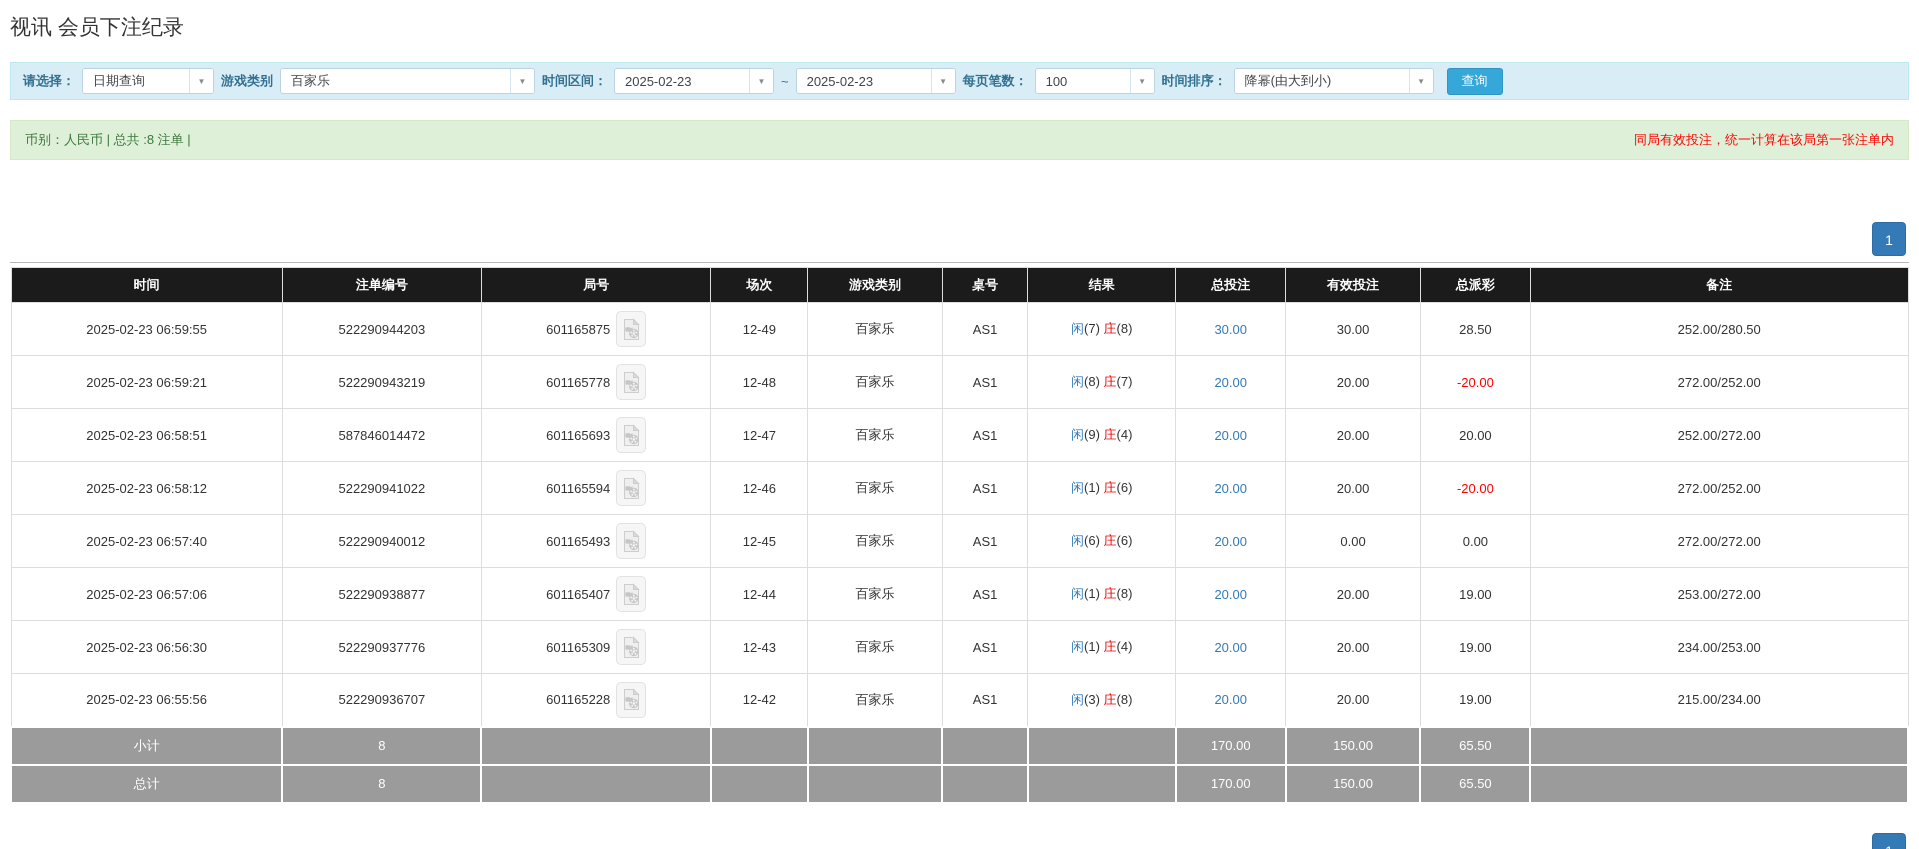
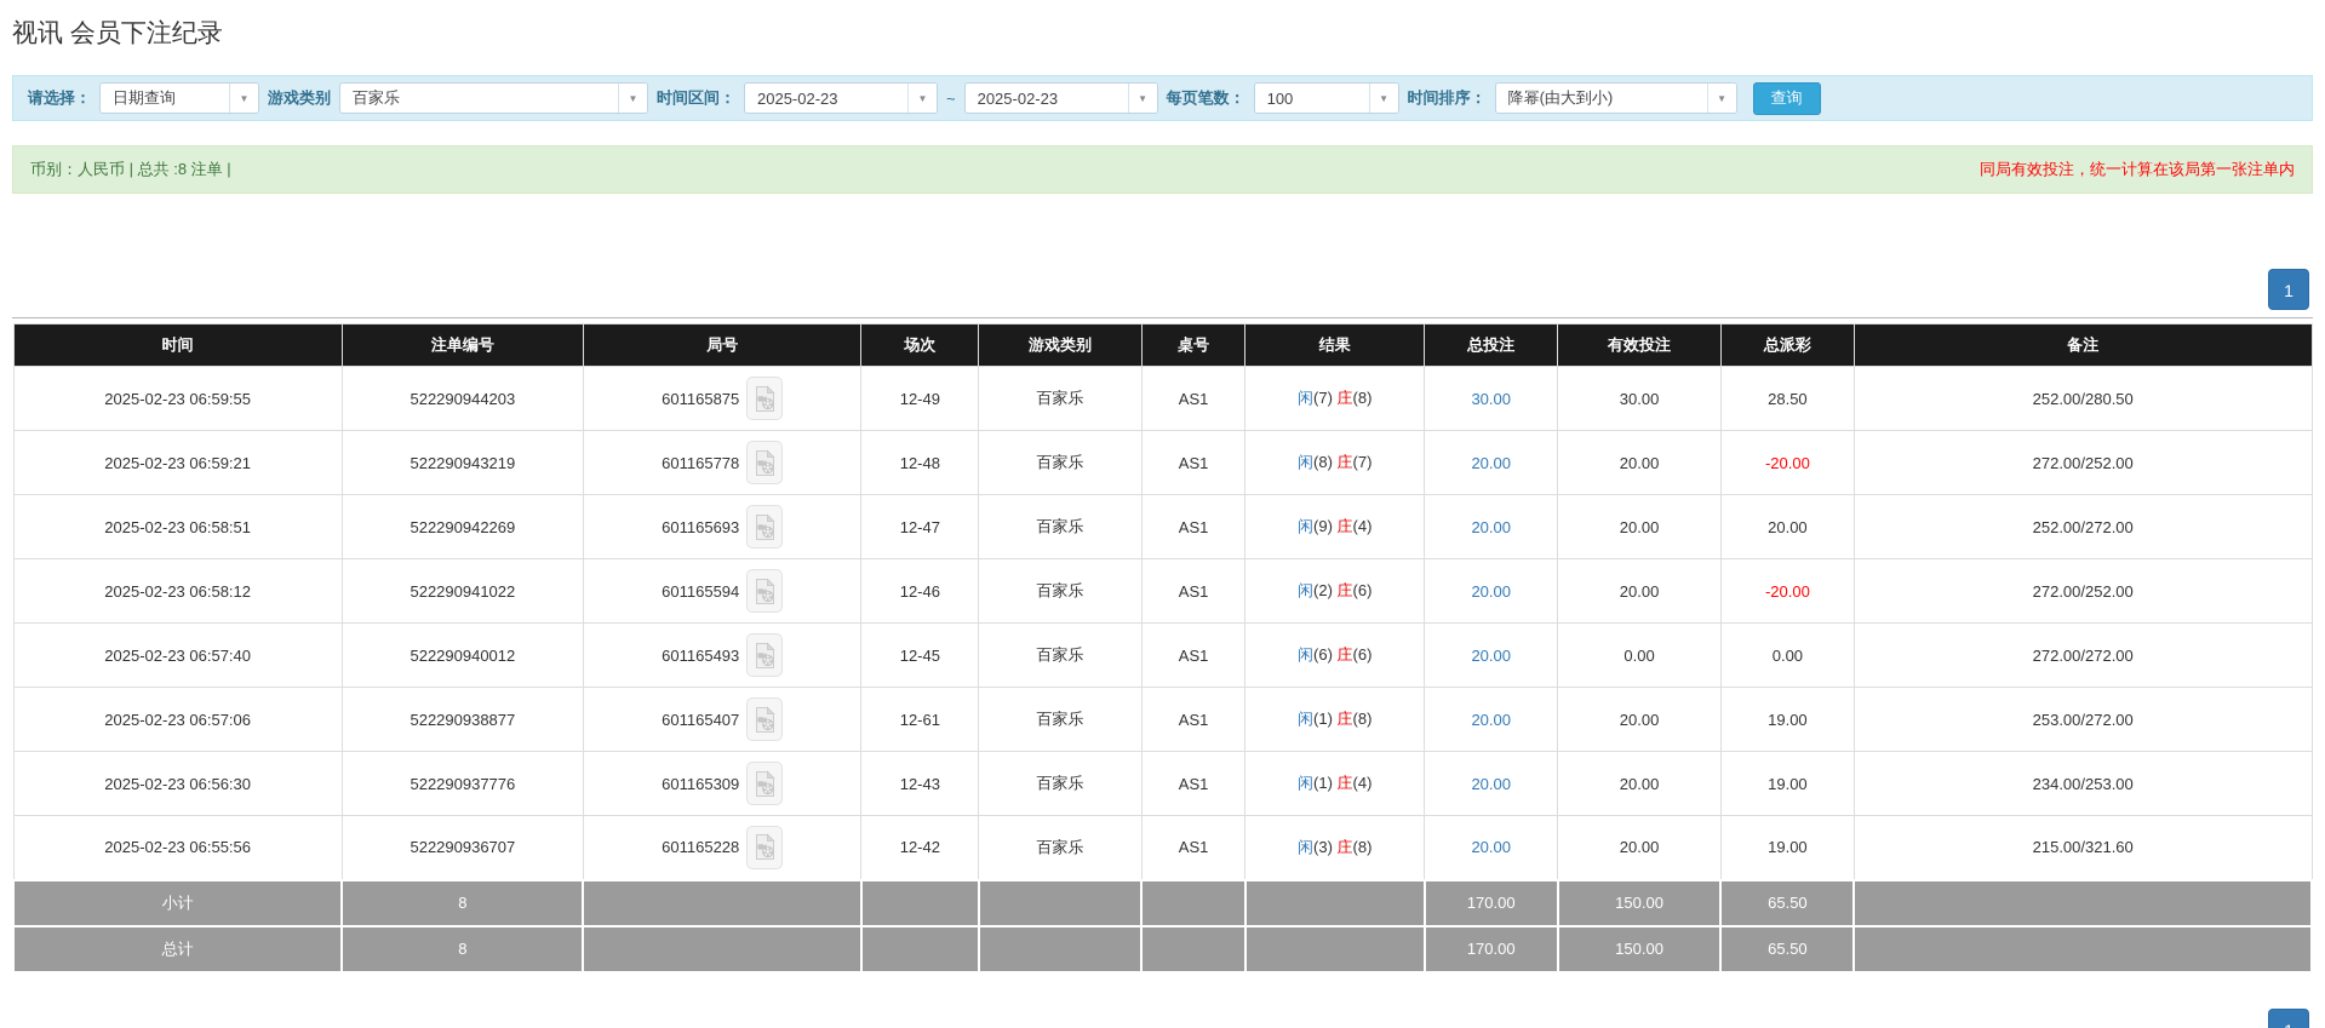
  视讯 会员下注纪录
  请选择：
  日期查询
  ▼
  游戏类别
  百家乐
  ▼
  时间区间：
  2025-02-23
  ▼
  ~
  2025-02-23
  ▼
  每页笔数：
  100
  ▼
  时间排序：
  降幂(由大到小)
  ▼
  查询
  币别：人民币 | 总共 :8 注单 |
  同局有效投注，统一计算在该局第一张注单内
  1
  时间	注单编号	局号	场次	游戏类别	桌号	结果	总投注	有效投注	总派彩	备注
  2025-02-23 06:59:55	522290944203	601165875	12-49	百家乐	AS1	闲(7) 庄(8)	30.00	30.00	28.50	252.00/280.50
  2025-02-23 06:59:21	522290943219	601165778	12-48	百家乐	AS1	闲(8) 庄(7)	20.00	20.00	-20.00	272.00/252.00
- 2025-02-23 06:58:51	587846014472	601165693	12-47	百家乐	AS1	闲(9) 庄(4)	20.00	20.00	20.00	252.00/272.00
+ 2025-02-23 06:58:51	522290942269	601165693	12-47	百家乐	AS1	闲(9) 庄(4)	20.00	20.00	20.00	252.00/272.00
- 2025-02-23 06:58:12	522290941022	601165594	12-46	百家乐	AS1	闲(1) 庄(6)	20.00	20.00	-20.00	272.00/252.00
+ 2025-02-23 06:58:12	522290941022	601165594	12-46	百家乐	AS1	闲(2) 庄(6)	20.00	20.00	-20.00	272.00/252.00
  2025-02-23 06:57:40	522290940012	601165493	12-45	百家乐	AS1	闲(6) 庄(6)	20.00	0.00	0.00	272.00/272.00
- 2025-02-23 06:57:06	522290938877	601165407	12-44	百家乐	AS1	闲(1) 庄(8)	20.00	20.00	19.00	253.00/272.00
+ 2025-02-23 06:57:06	522290938877	601165407	12-61	百家乐	AS1	闲(1) 庄(8)	20.00	20.00	19.00	253.00/272.00
  2025-02-23 06:56:30	522290937776	601165309	12-43	百家乐	AS1	闲(1) 庄(4)	20.00	20.00	19.00	234.00/253.00
- 2025-02-23 06:55:56	522290936707	601165228	12-42	百家乐	AS1	闲(3) 庄(8)	20.00	20.00	19.00	215.00/234.00
+ 2025-02-23 06:55:56	522290936707	601165228	12-42	百家乐	AS1	闲(3) 庄(8)	20.00	20.00	19.00	215.00/321.60
  小计	8						170.00	150.00	65.50
  总计	8						170.00	150.00	65.50
